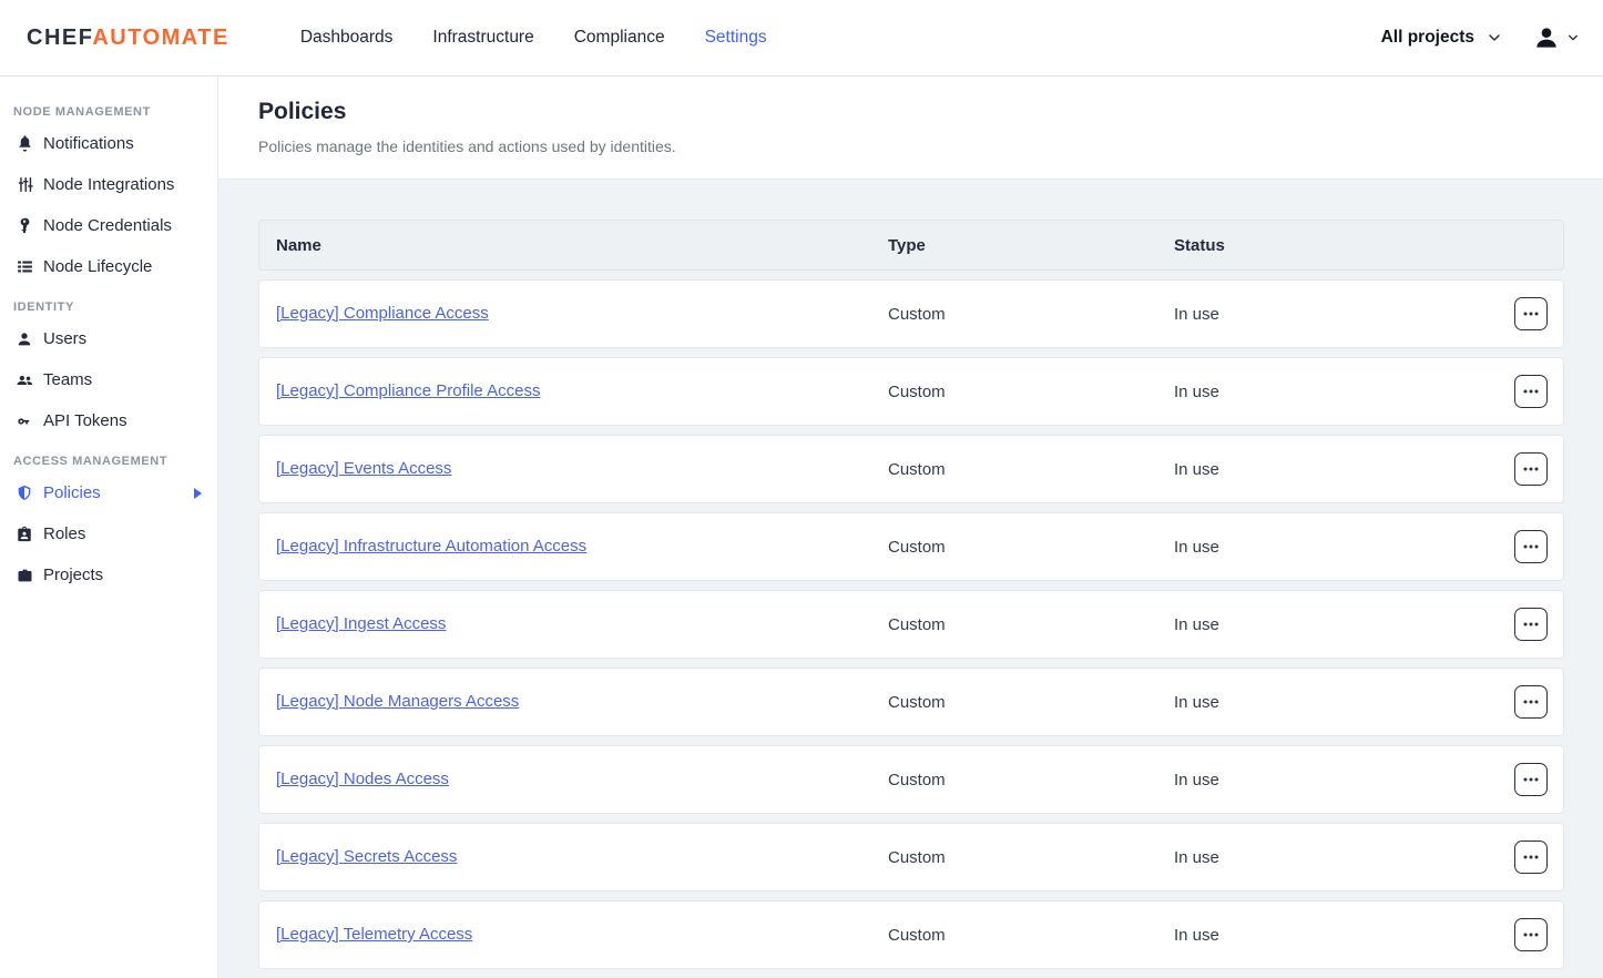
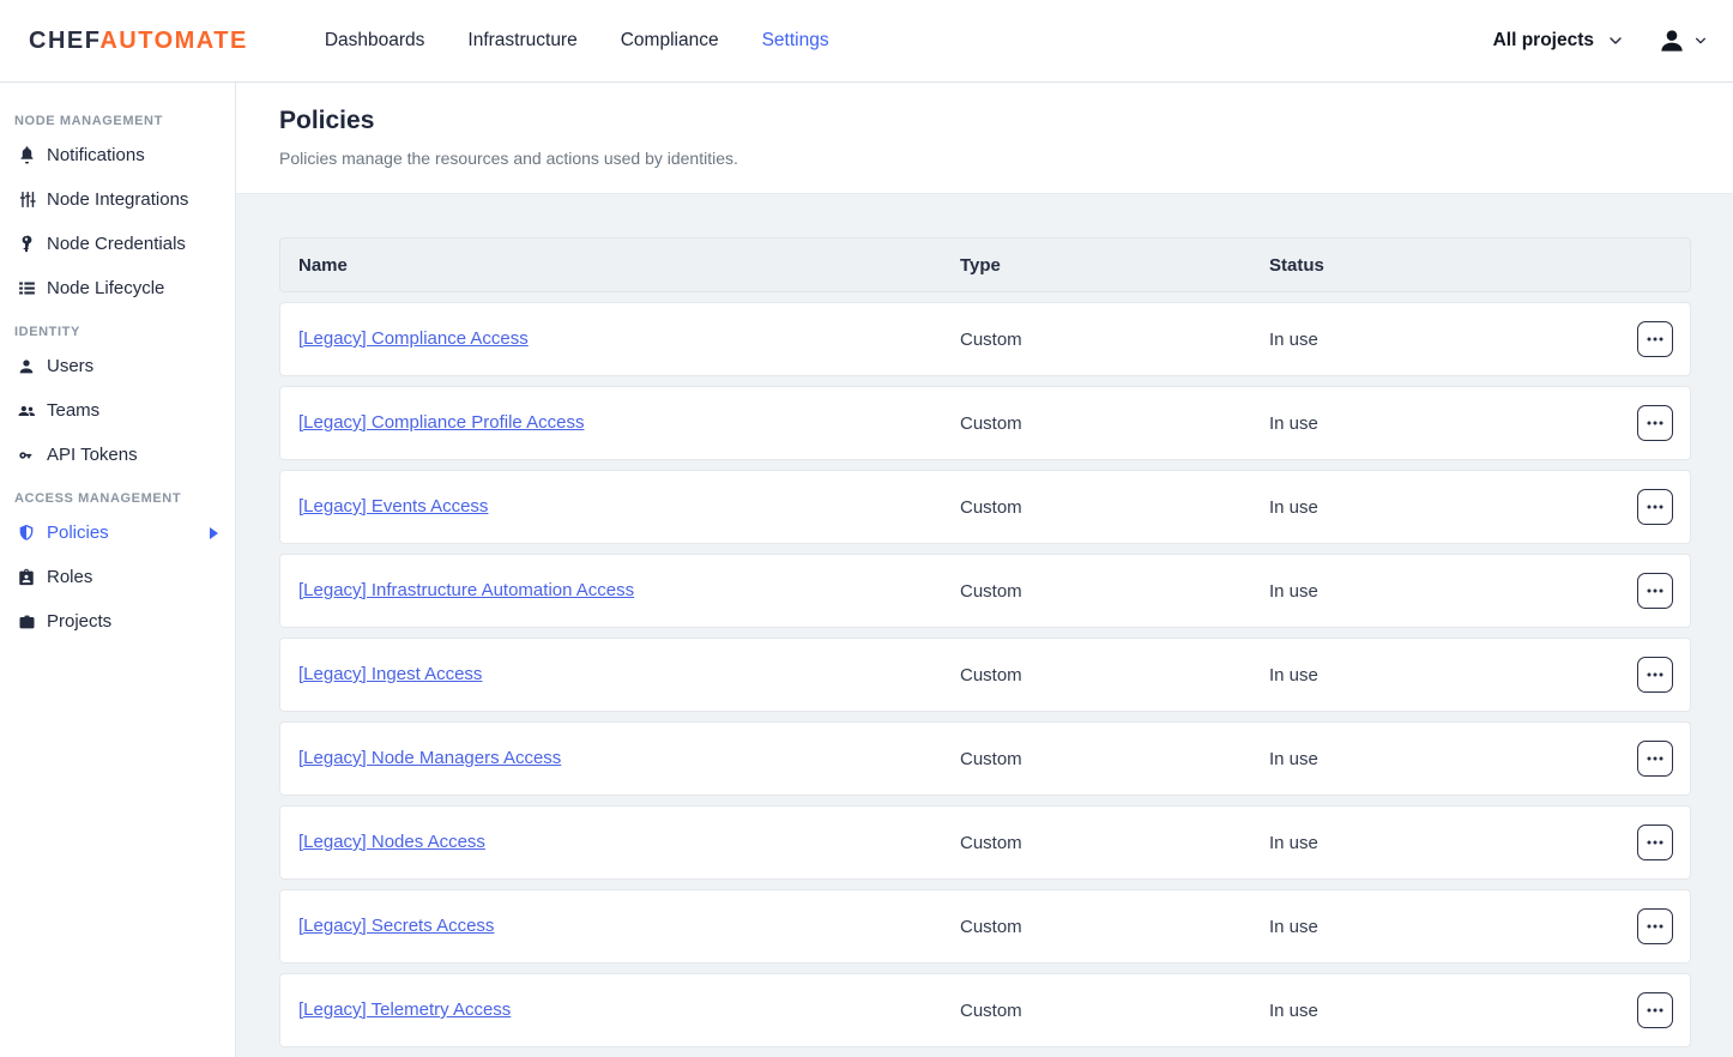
  CHEFAUTOMATE
  Dashboards
  Infrastructure
  Compliance
  Settings
  All projects
  NODE MANAGEMENT
  Notifications
  Node Integrations
  Node Credentials
  Node Lifecycle
  IDENTITY
  Users
  Teams
  API Tokens
  ACCESS MANAGEMENT
  Policies
  Roles
  Projects
  Policies
- Policies manage the identities and actions used by identities.
+ Policies manage the resources and actions used by identities.
  Name
  Type
  Status
  [Legacy] Compliance Access
  Custom
  In use
  [Legacy] Compliance Profile Access
  Custom
  In use
  [Legacy] Events Access
  Custom
  In use
  [Legacy] Infrastructure Automation Access
  Custom
  In use
  [Legacy] Ingest Access
  Custom
  In use
  [Legacy] Node Managers Access
  Custom
  In use
  [Legacy] Nodes Access
  Custom
  In use
  [Legacy] Secrets Access
  Custom
  In use
  [Legacy] Telemetry Access
  Custom
  In use
